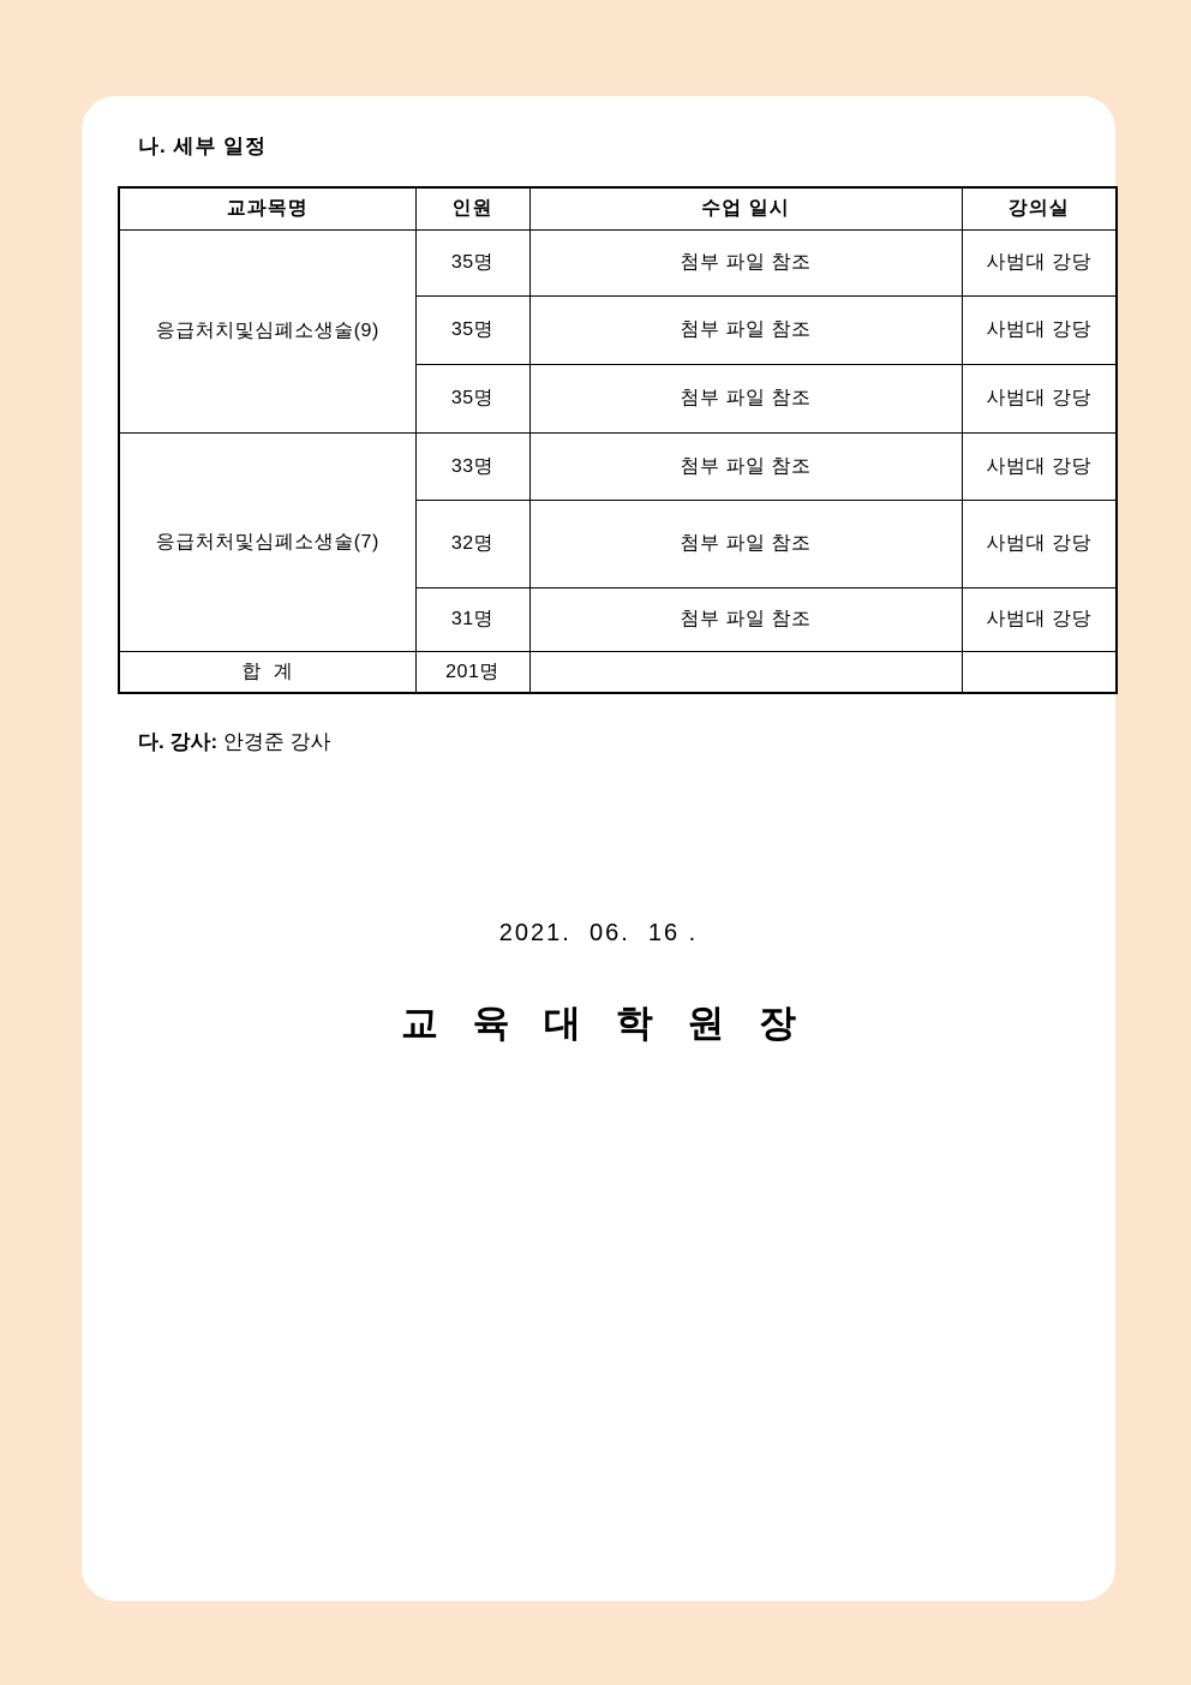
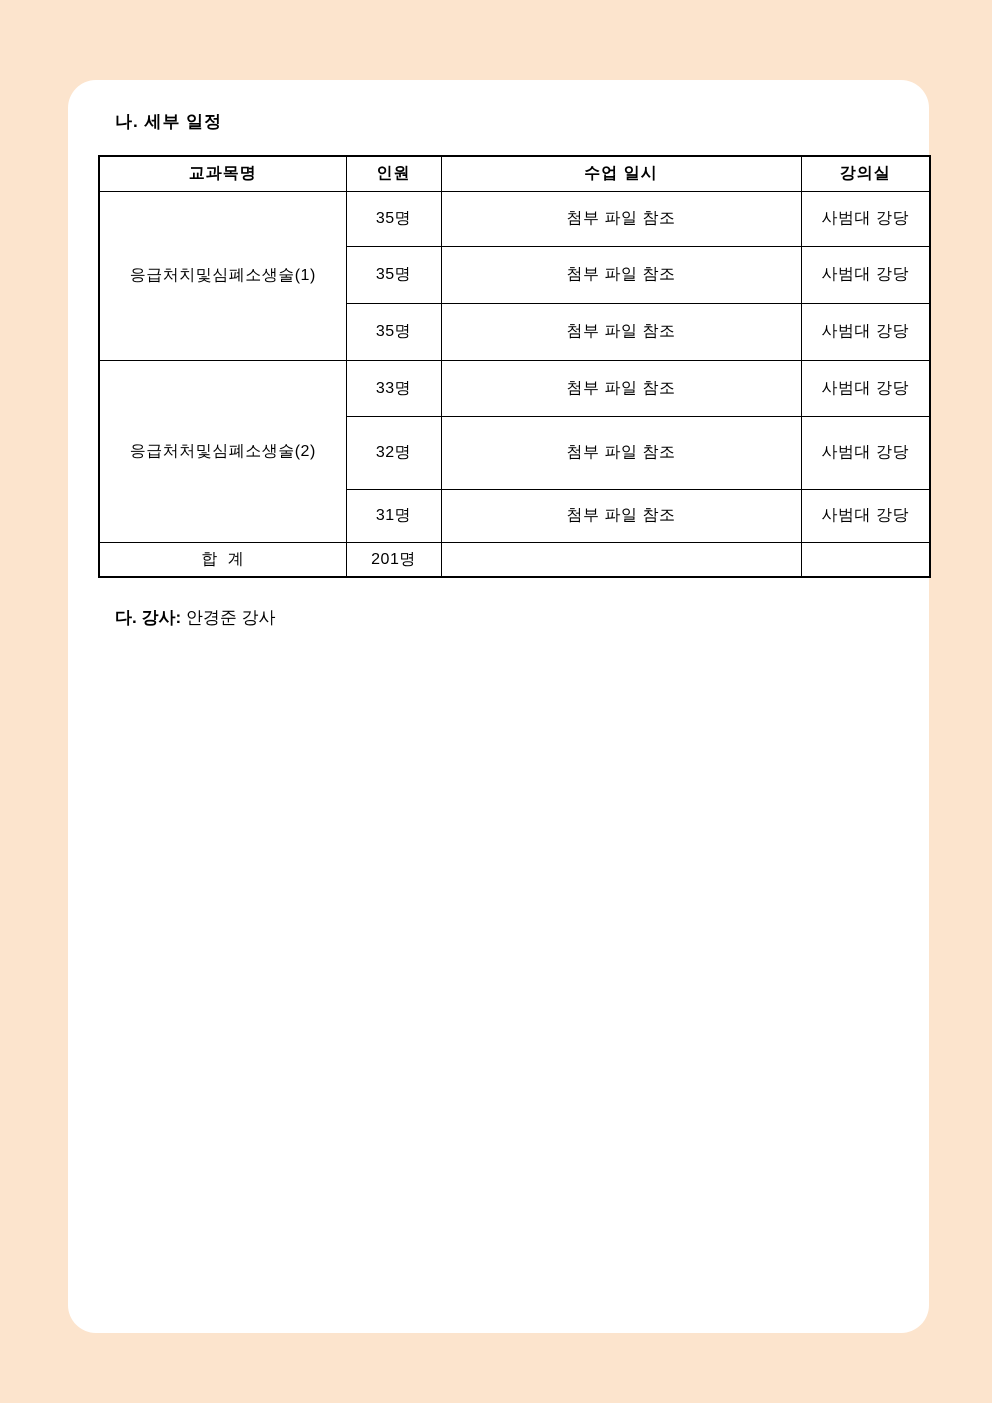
  나. 세부 일정
  교과목명	인원	수업 일시	강의실
- 응급처치및심폐소생술(9)	35명	첨부 파일 참조	사범대 강당
+ 응급처치및심폐소생술(1)	35명	첨부 파일 참조	사범대 강당
  35명	첨부 파일 참조	사범대 강당
  35명	첨부 파일 참조	사범대 강당
- 응급처처및심폐소생술(7)	33명	첨부 파일 참조	사범대 강당
+ 응급처처및심폐소생술(2)	33명	첨부 파일 참조	사범대 강당
  32명	첨부 파일 참조	사범대 강당
  31명	첨부 파일 참조	사범대 강당
  합 계	201명
  다. 강사: 안경준 강사
- 2021. 06. 16 .
- 교 육 대 학 원 장
